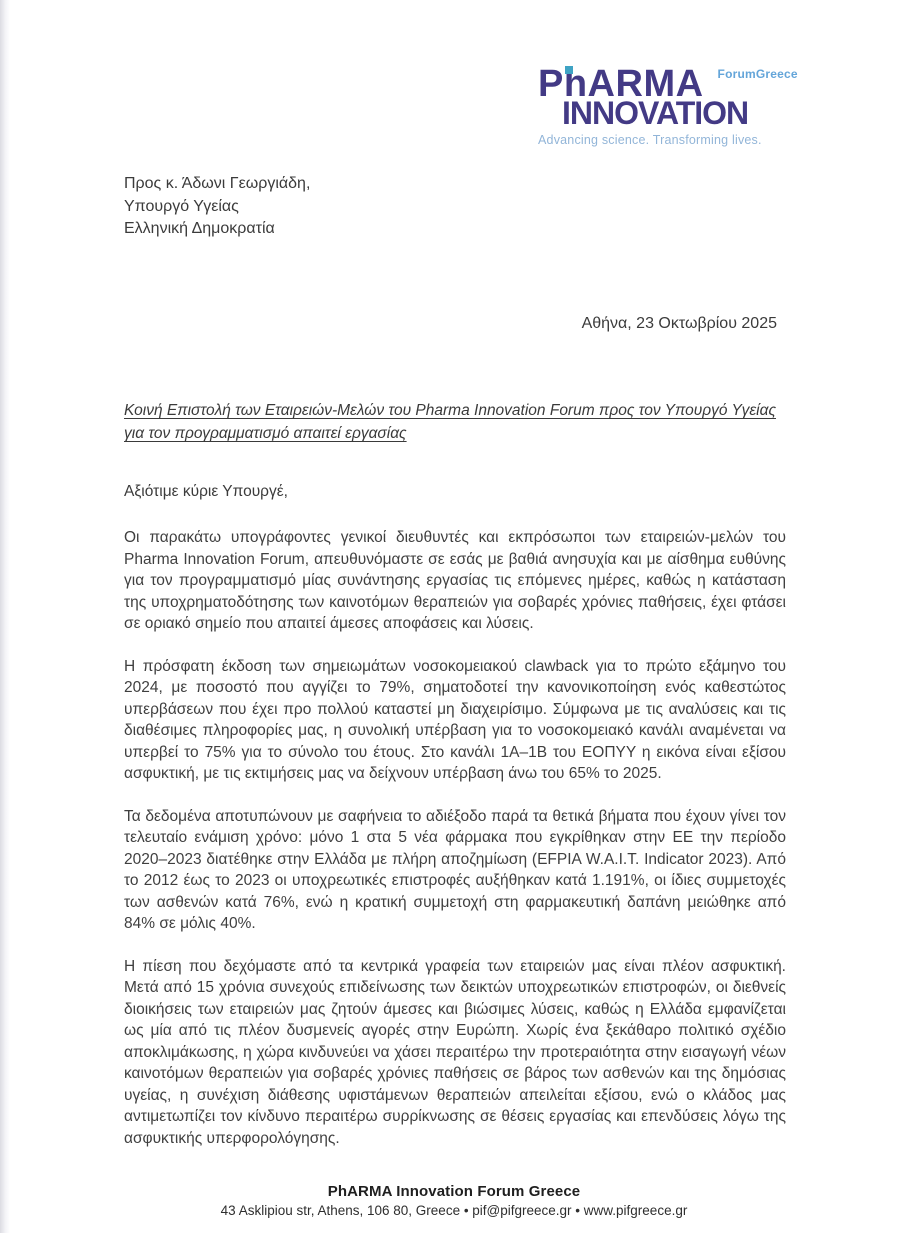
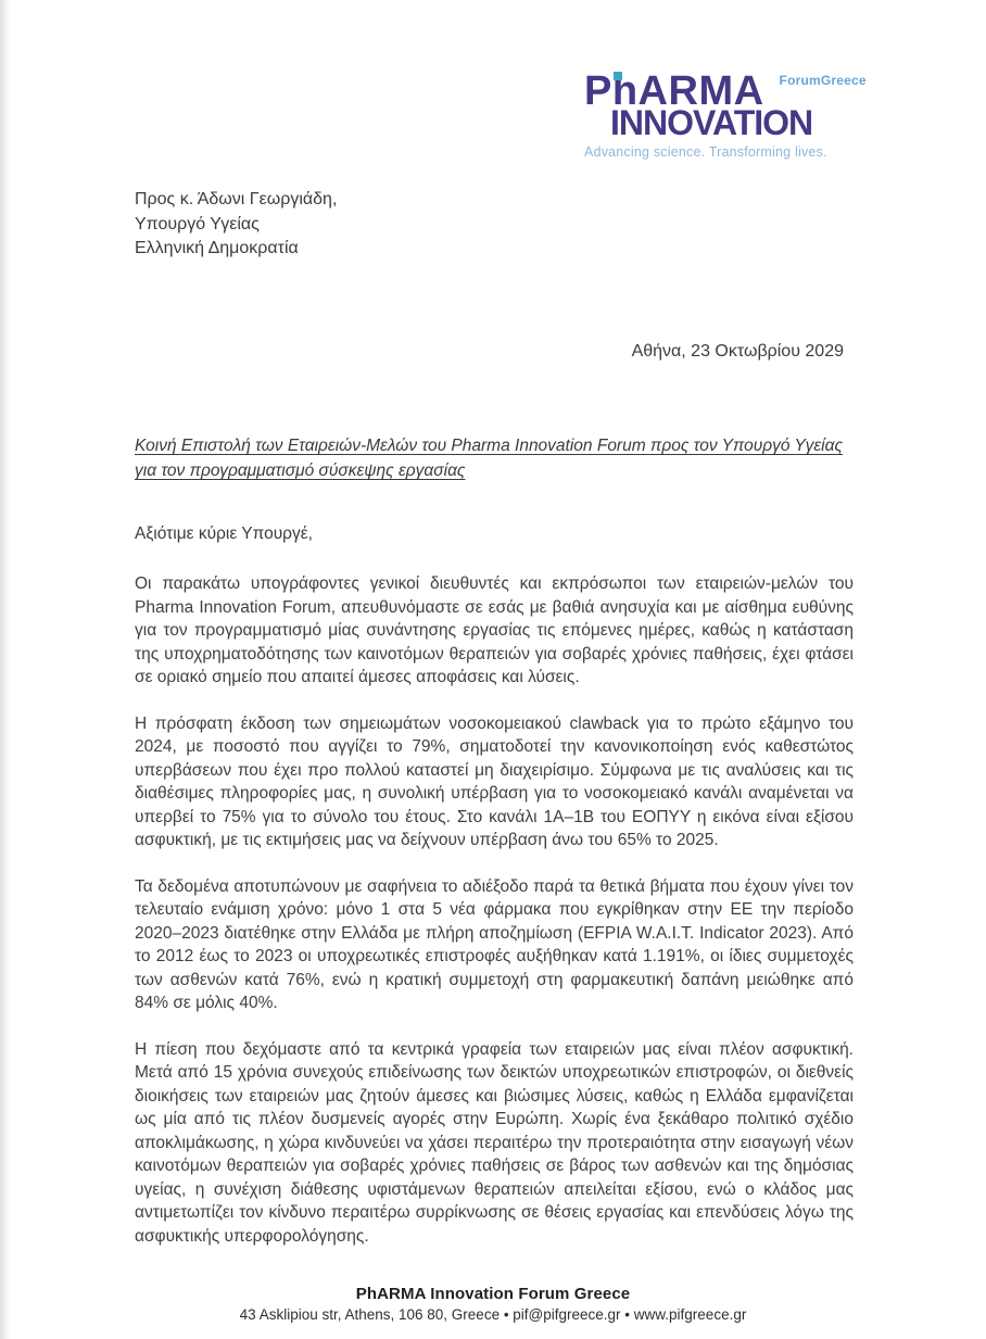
  PhARMA ForumGreece
  INNOVATION
  Advancing science. Transforming lives.
  Προς κ. Άδωνι Γεωργιάδη,
  Υπουργό Υγείας
  Ελληνική Δημοκρατία
- Αθήνα, 23 Οκτωβρίου 2025
+ Αθήνα, 23 Οκτωβρίου 2029
- Κοινή Επιστολή των Εταιρειών-Μελών του Pharma Innovation Forum προς τον Υπουργό Υγείας για τον προγραμματισμό απαιτεί εργασίας
+ Κοινή Επιστολή των Εταιρειών-Μελών του Pharma Innovation Forum προς τον Υπουργό Υγείας για τον προγραμματισμό σύσκεψης εργασίας
  Αξιότιμε κύριε Υπουργέ,
  Οι παρακάτω υπογράφοντες γενικοί διευθυντές και εκπρόσωποι των εταιρειών-μελών του Pharma Innovation Forum, απευθυνόμαστε σε εσάς με βαθιά ανησυχία και με αίσθημα ευθύνης για τον προγραμματισμό μίας συνάντησης εργασίας τις επόμενες ημέρες, καθώς η κατάσταση της υποχρηματοδότησης των καινοτόμων θεραπειών για σοβαρές χρόνιες παθήσεις, έχει φτάσει σε οριακό σημείο που απαιτεί άμεσες αποφάσεις και λύσεις.
  Η πρόσφατη έκδοση των σημειωμάτων νοσοκομειακού clawback για το πρώτο εξάμηνο του 2024, με ποσοστό που αγγίζει το 79%, σηματοδοτεί την κανονικοποίηση ενός καθεστώτος υπερβάσεων που έχει προ πολλού καταστεί μη διαχειρίσιμο. Σύμφωνα με τις αναλύσεις και τις διαθέσιμες πληροφορίες μας, η συνολική υπέρβαση για το νοσοκομειακό κανάλι αναμένεται να υπερβεί το 75% για το σύνολο του έτους. Στο κανάλι 1Α–1Β του ΕΟΠΥΥ η εικόνα είναι εξίσου ασφυκτική, με τις εκτιμήσεις μας να δείχνουν υπέρβαση άνω του 65% το 2025.
  Τα δεδομένα αποτυπώνουν με σαφήνεια το αδιέξοδο παρά τα θετικά βήματα που έχουν γίνει τον τελευταίο ενάμιση χρόνο: μόνο 1 στα 5 νέα φάρμακα που εγκρίθηκαν στην ΕΕ την περίοδο 2020–2023 διατέθηκε στην Ελλάδα με πλήρη αποζημίωση (EFPIA W.A.I.T. Indicator 2023). Από το 2012 έως το 2023 οι υποχρεωτικές επιστροφές αυξήθηκαν κατά 1.191%, οι ίδιες συμμετοχές των ασθενών κατά 76%, ενώ η κρατική συμμετοχή στη φαρμακευτική δαπάνη μειώθηκε από 84% σε μόλις 40%.
  Η πίεση που δεχόμαστε από τα κεντρικά γραφεία των εταιρειών μας είναι πλέον ασφυκτική. Μετά από 15 χρόνια συνεχούς επιδείνωσης των δεικτών υποχρεωτικών επιστροφών, οι διεθνείς διοικήσεις των εταιρειών μας ζητούν άμεσες και βιώσιμες λύσεις, καθώς η Ελλάδα εμφανίζεται ως μία από τις πλέον δυσμενείς αγορές στην Ευρώπη. Χωρίς ένα ξεκάθαρο πολιτικό σχέδιο αποκλιμάκωσης, η χώρα κινδυνεύει να χάσει περαιτέρω την προτεραιότητα στην εισαγωγή νέων καινοτόμων θεραπειών για σοβαρές χρόνιες παθήσεις σε βάρος των ασθενών και της δημόσιας υγείας, η συνέχιση διάθεσης υφιστάμενων θεραπειών απειλείται εξίσου, ενώ ο κλάδος μας αντιμετωπίζει τον κίνδυνο περαιτέρω συρρίκνωσης σε θέσεις εργασίας και επενδύσεις λόγω της ασφυκτικής υπερφορολόγησης.
  PhARMA Innovation Forum Greece
  43 Asklipiou str, Athens, 106 80, Greece • pif@pifgreece.gr • www.pifgreece.gr
